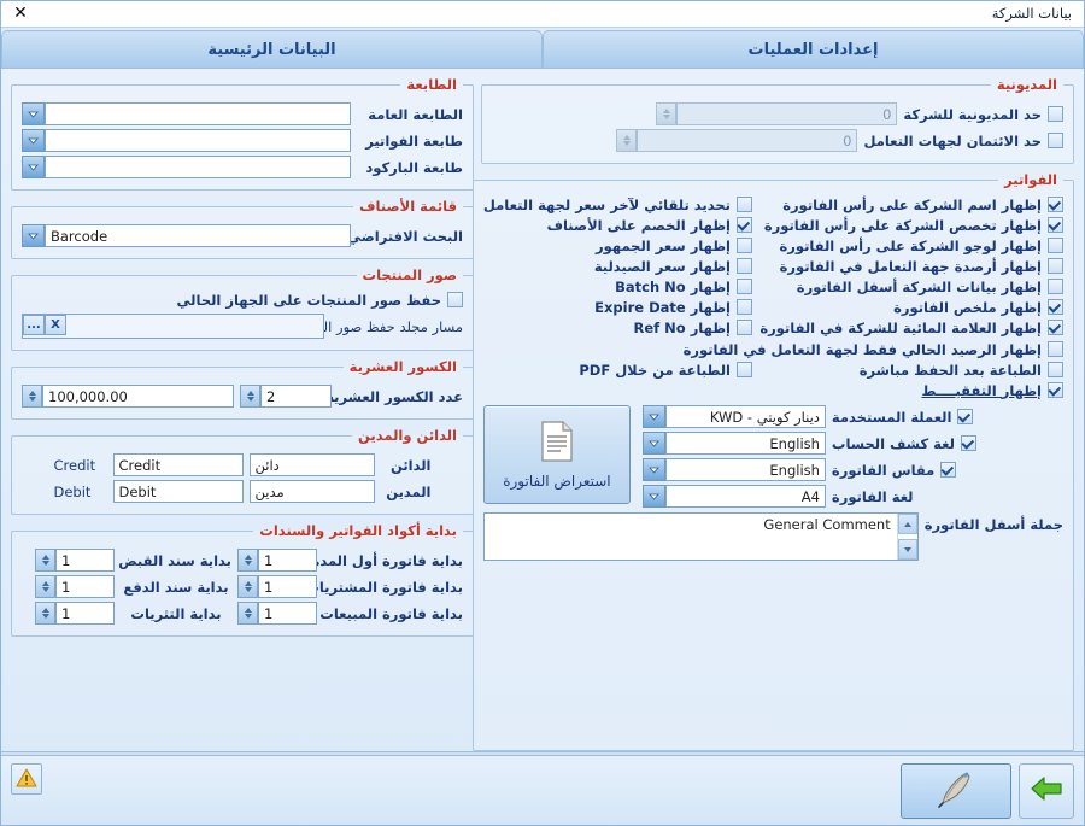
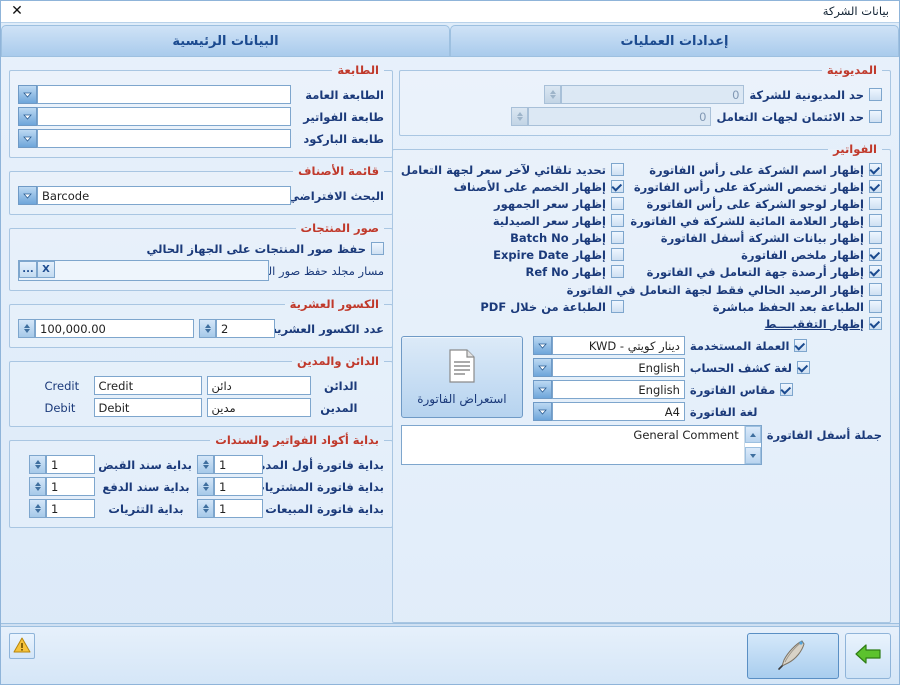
  ✕
  بيانات الشركة
  إعدادات العمليات
  البيانات الرئيسية
  المديونية
  حد المديونية للشركة
  0
  حد الائتمان لجهات التعامل
  0
  الفواتير
  إظهار اسم الشركة على رأس الفاتورة
  إظهار تخصص الشركة على رأس الفاتورة
  إظهار لوجو الشركة على رأس الفاتورة
- إظهار أرصدة جهة التعامل في الفاتورة
+ إظهار العلامة المائية للشركة في الفاتورة
  إظهار بيانات الشركة أسفل الفاتورة
  إظهار ملخص الفاتورة
- إظهار العلامة المائية للشركة في الفاتورة
+ إظهار أرصدة جهة التعامل في الفاتورة
  تحديد تلقائي لآخر سعر لجهة التعامل
  إظهار الخصم على الأصناف
  إظهار سعر الجمهور
  إظهار سعر الصيدلية
  إظهار Batch No
  إظهار Expire Date
  إظهار Ref No
  إظهار الرصيد الحالي فقط لجهة التعامل في الفاتورة
  الطباعة بعد الحفظ مباشرة
  الطباعة من خلال PDF
  إظهار التفقيــــط
  العملة المستخدمة
  دينار كويتي - KWD
  لغة كشف الحساب
  English
  مقاس الفاتورة
  English
  لغة الفاتورة
  A4
  استعراض الفاتورة
  جملة أسفل الفاتورة
  General Comment
  الطابعة
  الطابعة العامة
  طابعة الفواتير
  طابعة الباركود
  قائمة الأصناف
  البحث الافتراضي
  Barcode
  صور المنتجات
  حفظ صور المنتجات على الجهاز الحالي
  مسار مجلد حفظ صور ال
  ...
  X
  الكسور العشرية
  عدد الكسور العشري
  2
  100,000.00
  الدائن والمدين
  الدائن
  دائن
  Credit
  Credit
  المدين
  مدين
  Debit
  Debit
  بداية أكواد الفواتير والسندات
  بداية فاتورة أول المد
  1
  بداية سند القبض
  1
  بداية فاتورة المشتريا
  1
  بداية سند الدفع
  1
  بداية فاتورة المبيعات
  1
  بداية التثريات
  1
